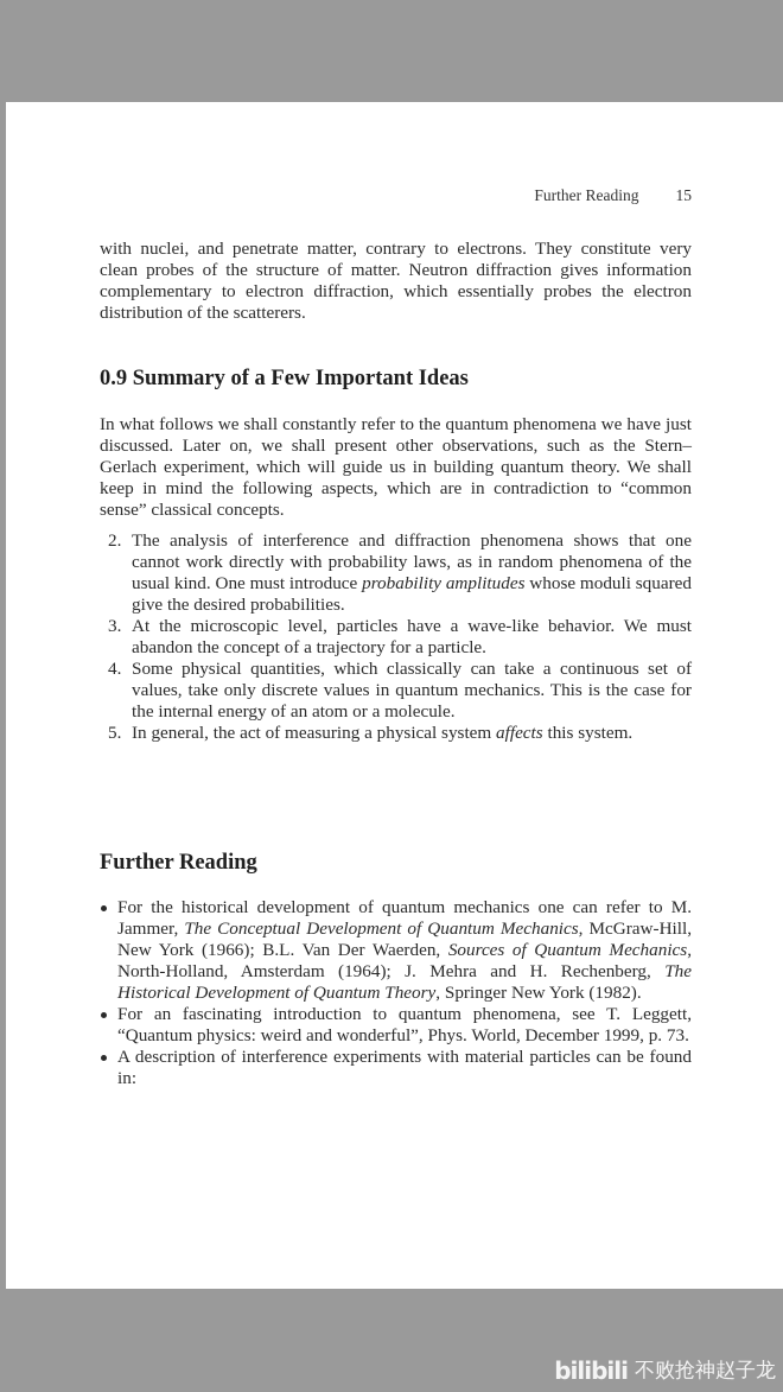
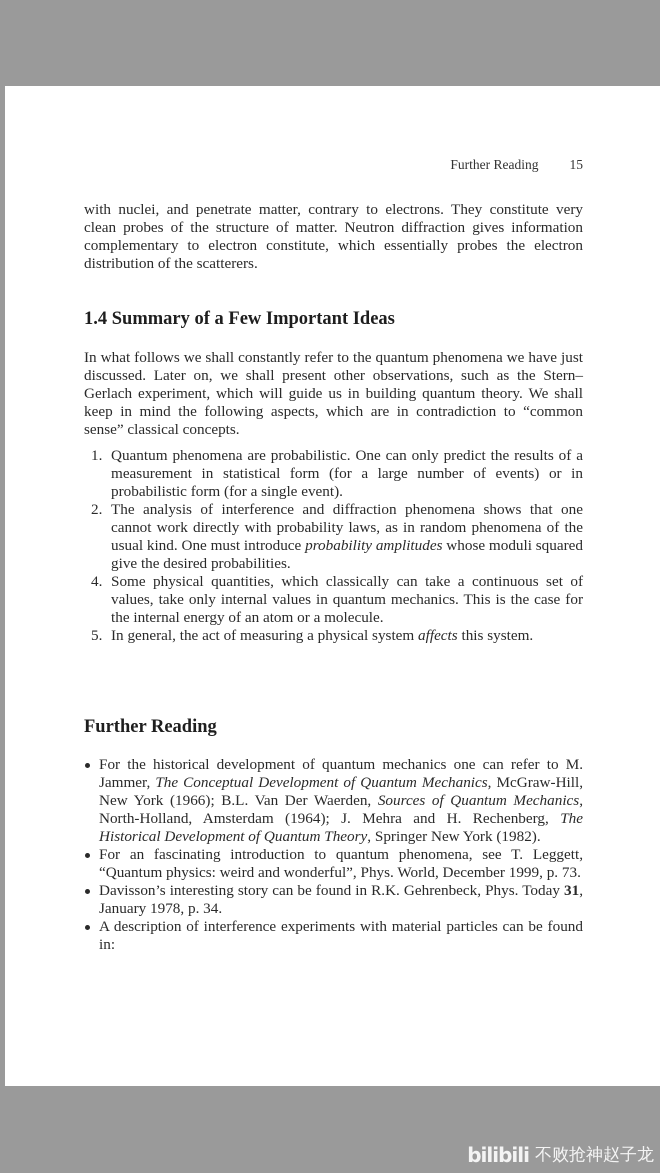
  Further Reading
  15
- with nuclei, and penetrate matter, contrary to electrons. They constitute very clean probes of the structure of matter. Neutron diffraction gives information complementary to electron diffraction, which essentially probes the electron distribution of the scatterers.
+ with nuclei, and penetrate matter, contrary to electrons. They constitute very clean probes of the structure of matter. Neutron diffraction gives information complementary to electron constitute, which essentially probes the electron distribution of the scatterers.
- 0.9 Summary of a Few Important Ideas
+ 1.4 Summary of a Few Important Ideas
  In what follows we shall constantly refer to the quantum phenomena we have just discussed. Later on, we shall present other observations, such as the Stern–Gerlach experiment, which will guide us in building quantum theory. We shall keep in mind the following aspects, which are in contradiction to “common sense” classical concepts.
+ 1.
+ Quantum phenomena are probabilistic. One can only predict the results of a measurement in statistical form (for a large number of events) or in probabilistic form (for a single event).
  2.
  The analysis of interference and diffraction phenomena shows that one cannot work directly with probability laws, as in random phenomena of the usual kind. One must introduce probability amplitudes whose moduli squared give the desired probabilities.
- 3.
- At the microscopic level, particles have a wave-like behavior. We must abandon the concept of a trajectory for a particle.
  4.
- Some physical quantities, which classically can take a continuous set of values, take only discrete values in quantum mechanics. This is the case for the internal energy of an atom or a molecule.
+ Some physical quantities, which classically can take a continuous set of values, take only internal values in quantum mechanics. This is the case for the internal energy of an atom or a molecule.
  5.
  In general, the act of measuring a physical system affects this system.
  Further Reading
  For the historical development of quantum mechanics one can refer to M. Jammer, The Conceptual Development of Quantum Mechanics, McGraw-Hill, New York (1966); B.L. Van Der Waerden, Sources of Quantum Mechanics, North-Holland, Amsterdam (1964); J. Mehra and H. Rechenberg, The Historical Development of Quantum Theory, Springer New York (1982).
  For an fascinating introduction to quantum phenomena, see T. Leggett, “Quantum physics: weird and wonderful”, Phys. World, December 1999, p. 73.
+ Davisson’s interesting story can be found in R.K. Gehrenbeck, Phys. Today 31, January 1978, p. 34.
  A description of interference experiments with material particles can be found in:
  bilibili
  不败抢神赵子龙
